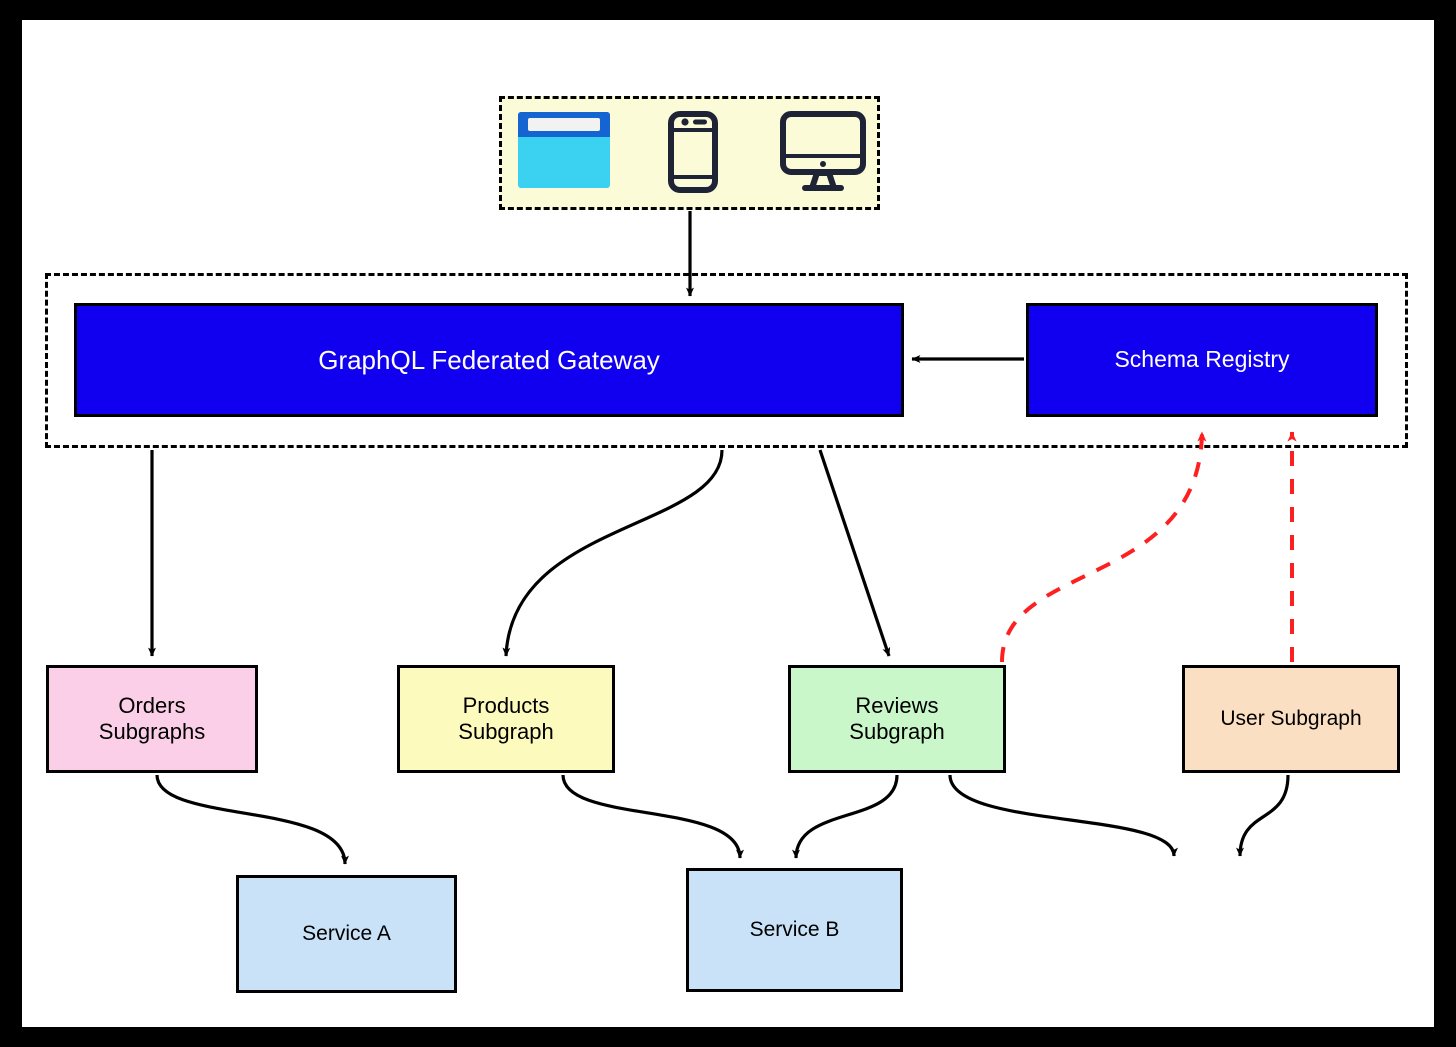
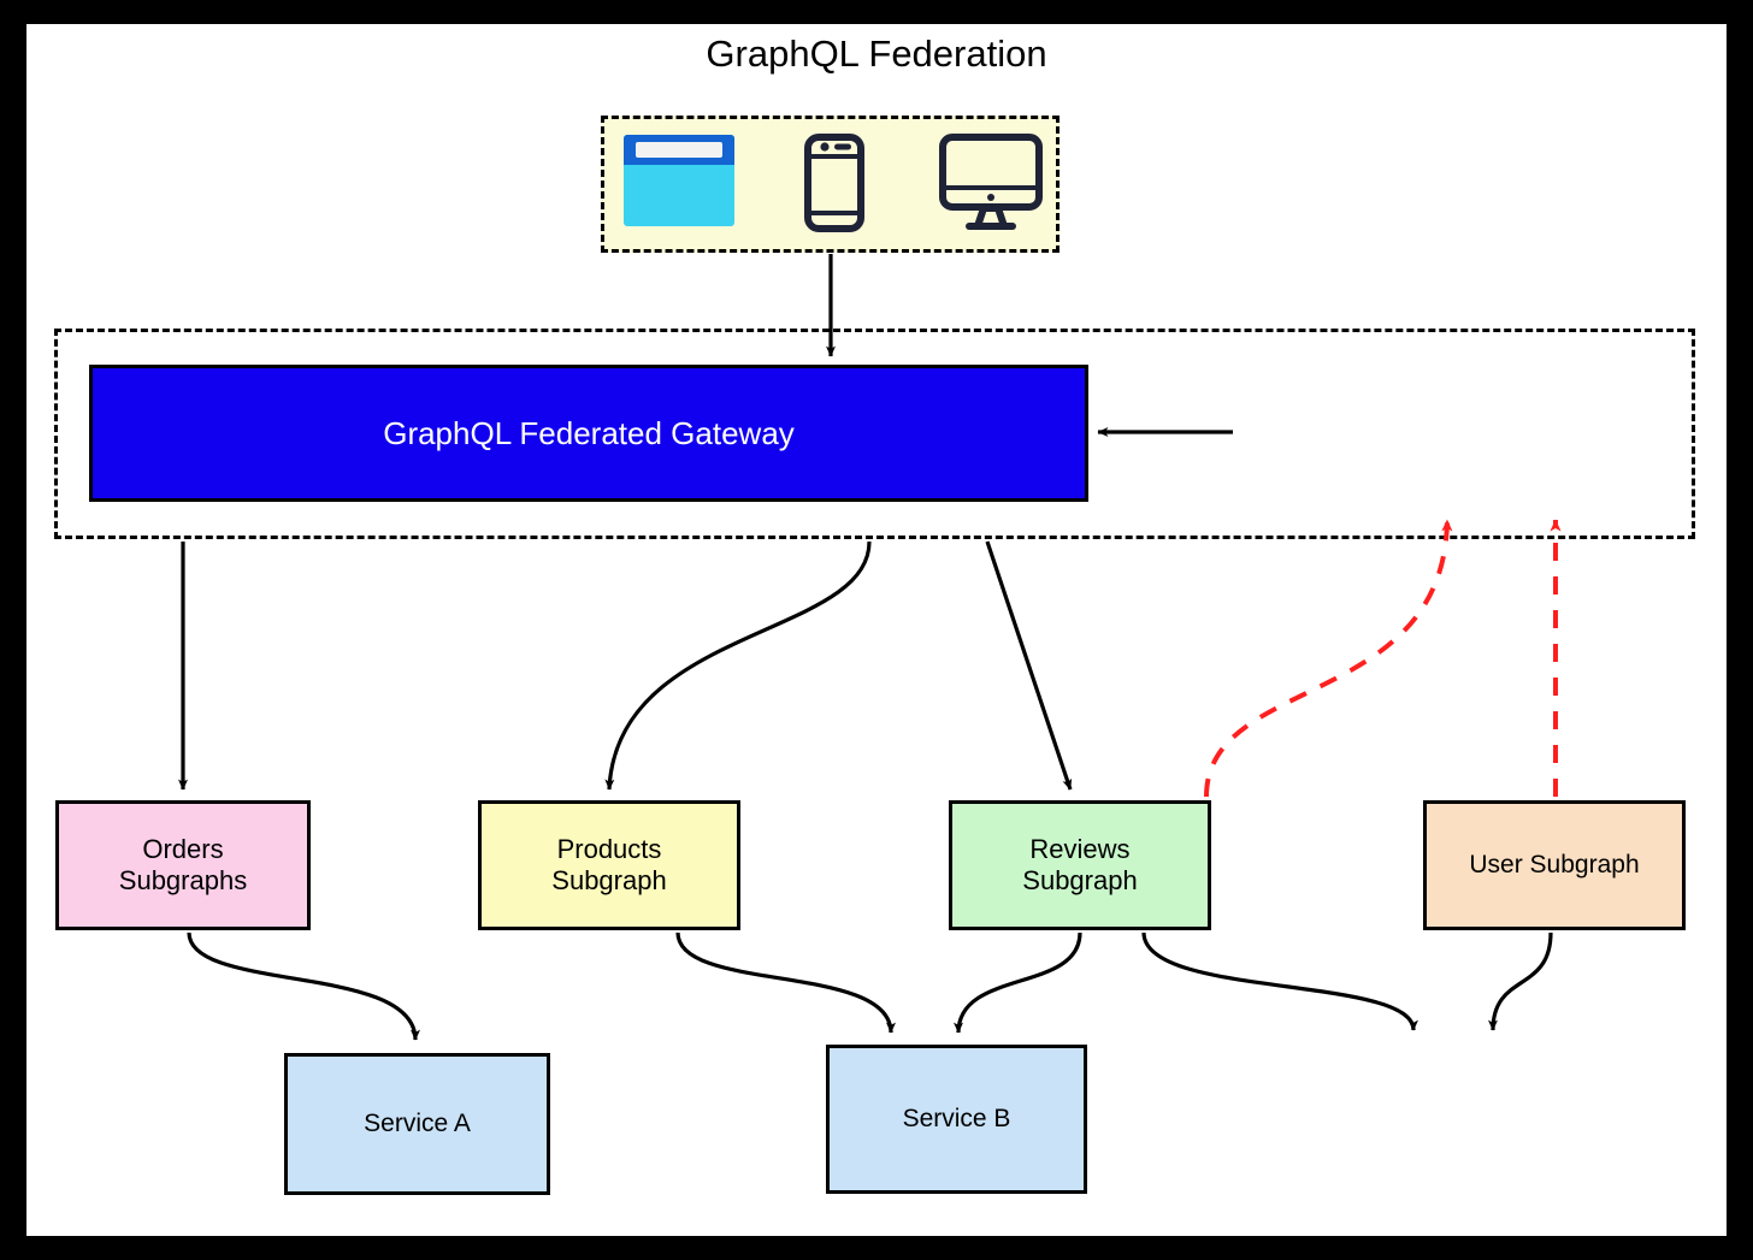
+ GraphQL Federation
  GraphQL Federated Gateway
- Schema Registry
  Orders
  Subgraphs
  Products
  Subgraph
  Reviews
  Subgraph
  User Subgraph
  Service A
  Service B
